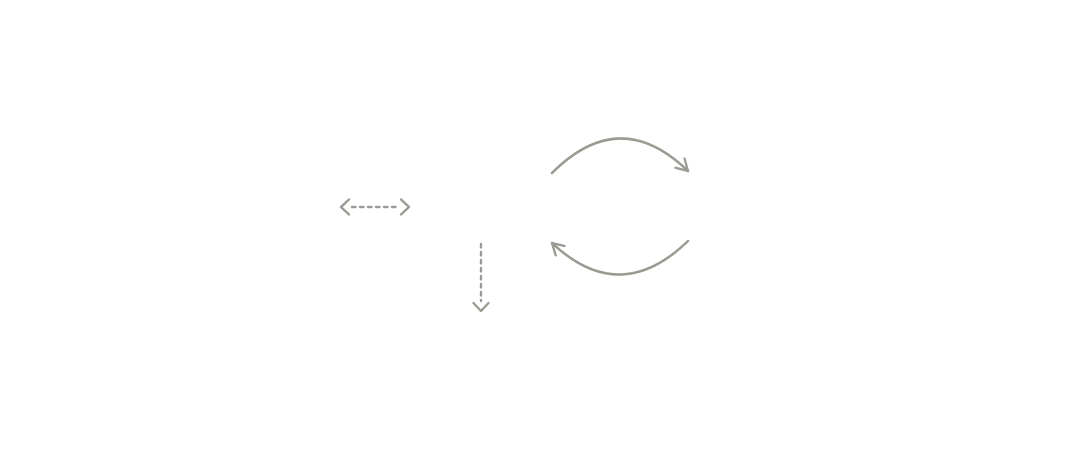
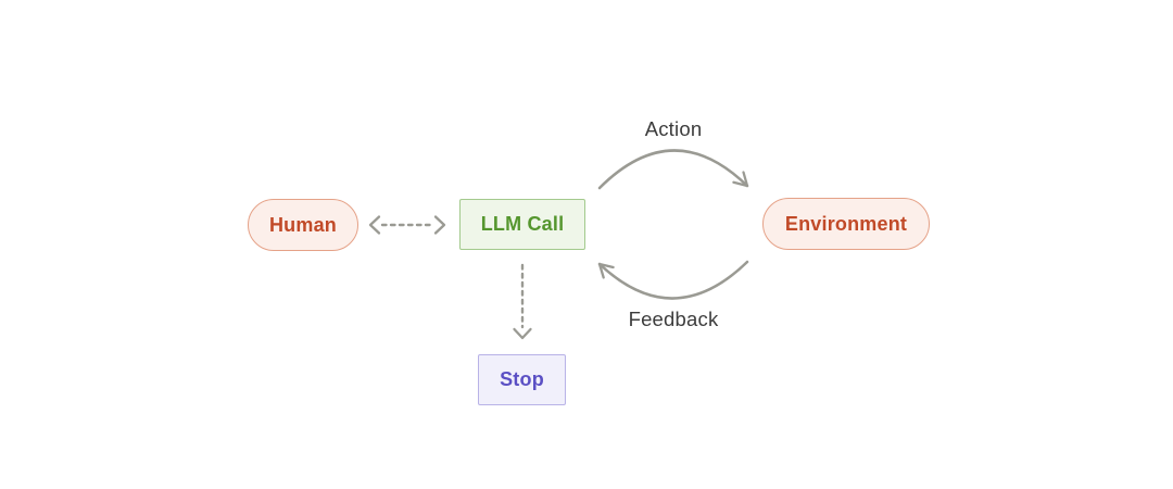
+ Human
+ LLM Call
+ Environment
+ Stop
+ Action
+ Feedback
